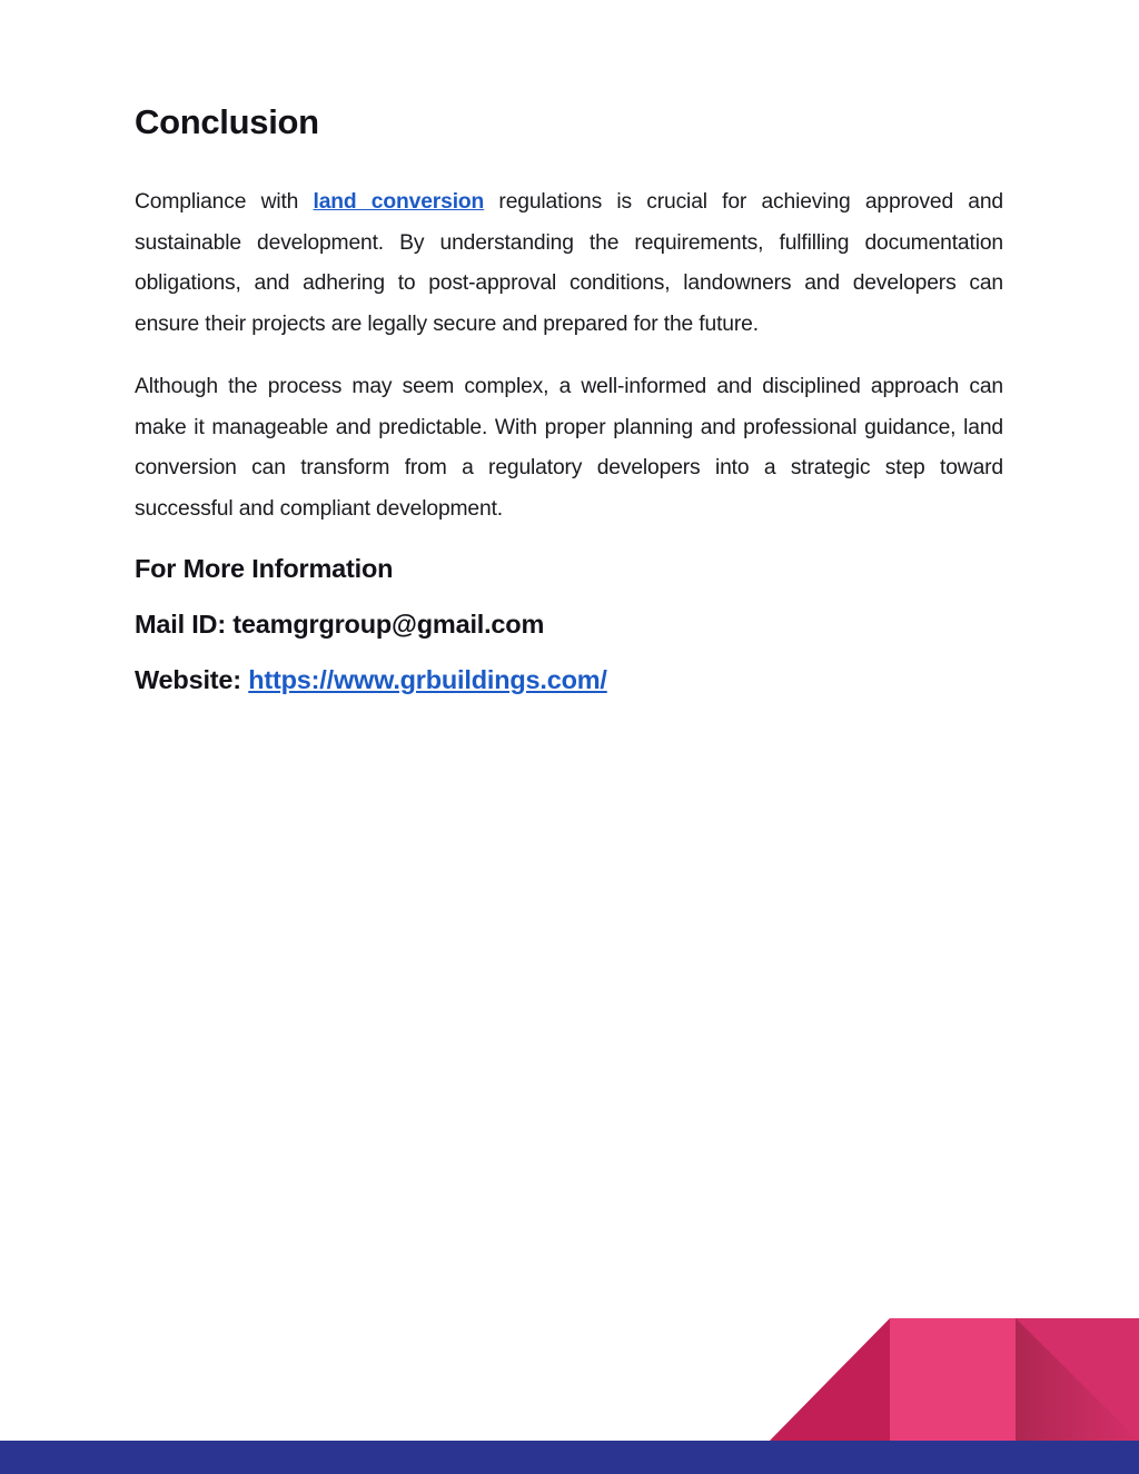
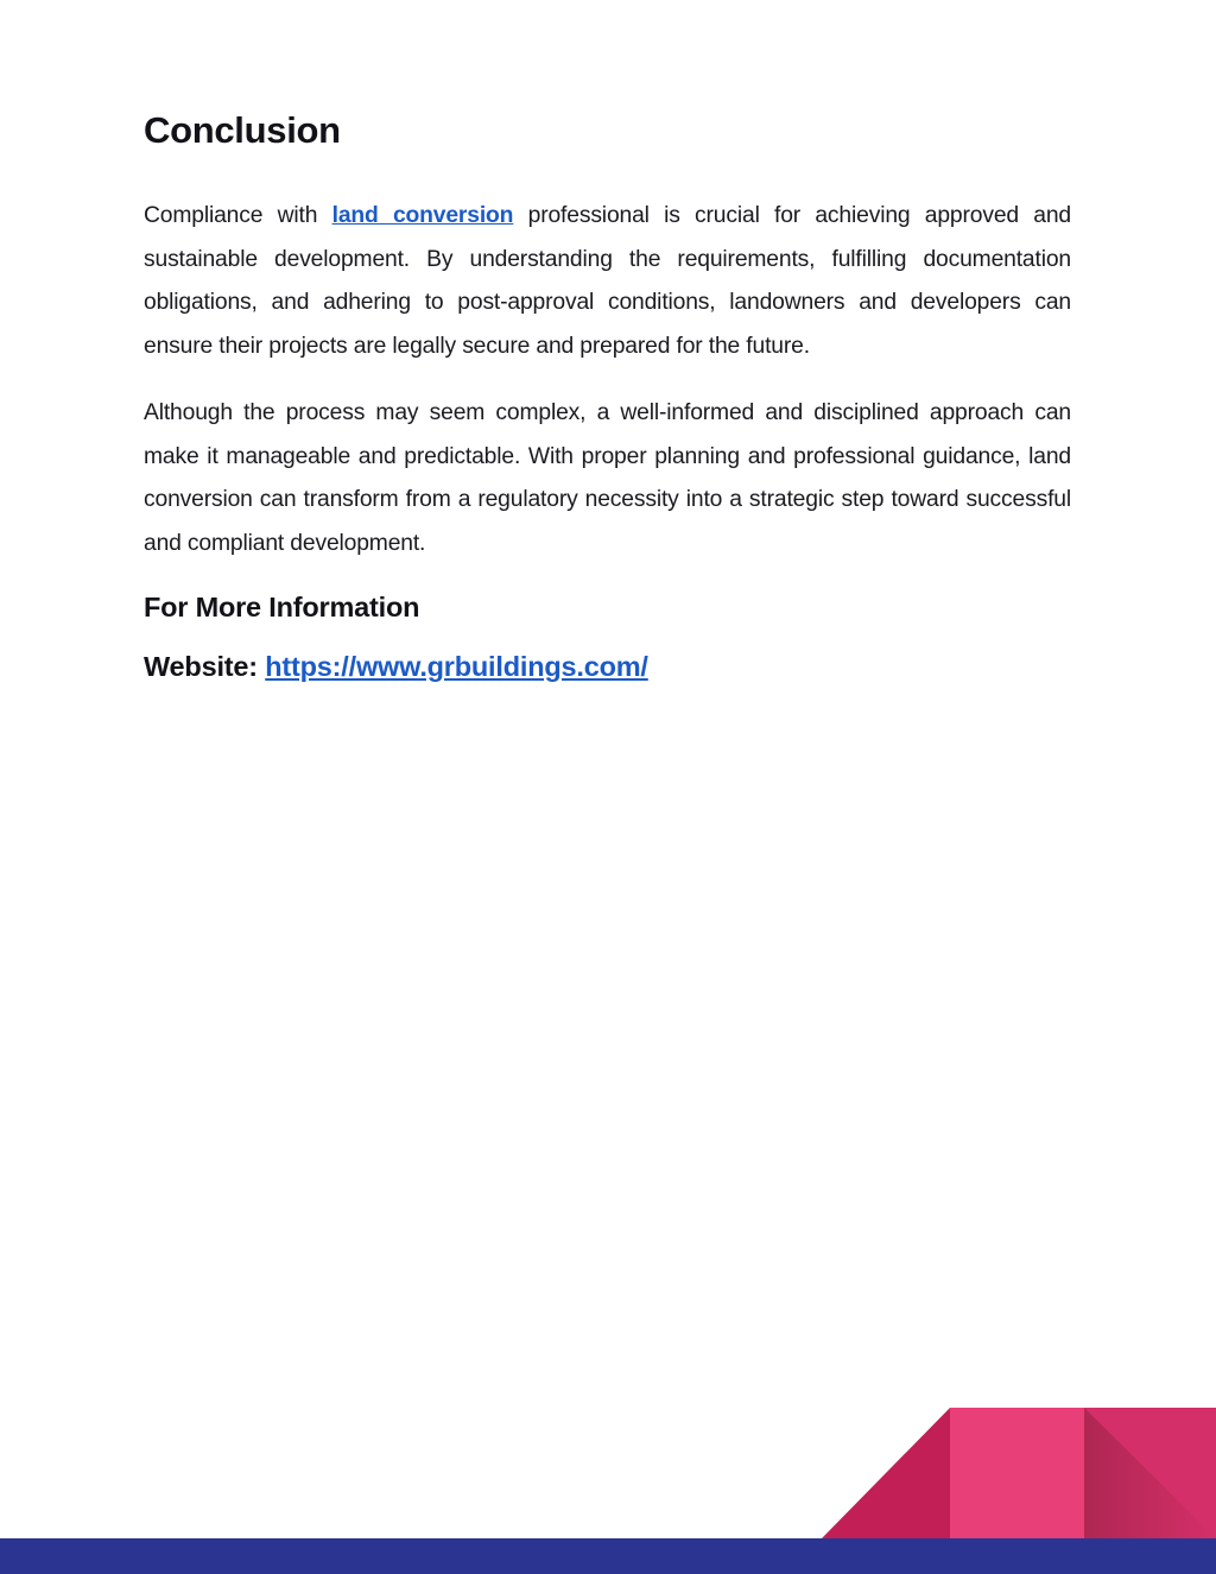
  Conclusion
- Compliance with land conversion regulations is crucial for achieving approved and sustainable development. By understanding the requirements, fulfilling documentation obligations, and adhering to post-approval conditions, landowners and developers can ensure their projects are legally secure and prepared for the future.
+ Compliance with land conversion professional is crucial for achieving approved and sustainable development. By understanding the requirements, fulfilling documentation obligations, and adhering to post-approval conditions, landowners and developers can ensure their projects are legally secure and prepared for the future.
- Although the process may seem complex, a well-informed and disciplined approach can make it manageable and predictable. With proper planning and professional guidance, land conversion can transform from a regulatory developers into a strategic step toward successful and compliant development.
+ Although the process may seem complex, a well-informed and disciplined approach can make it manageable and predictable. With proper planning and professional guidance, land conversion can transform from a regulatory necessity into a strategic step toward successful and compliant development.
  For More Information
- Mail ID: teamgrgroup@gmail.com
  Website: https://www.grbuildings.com/
